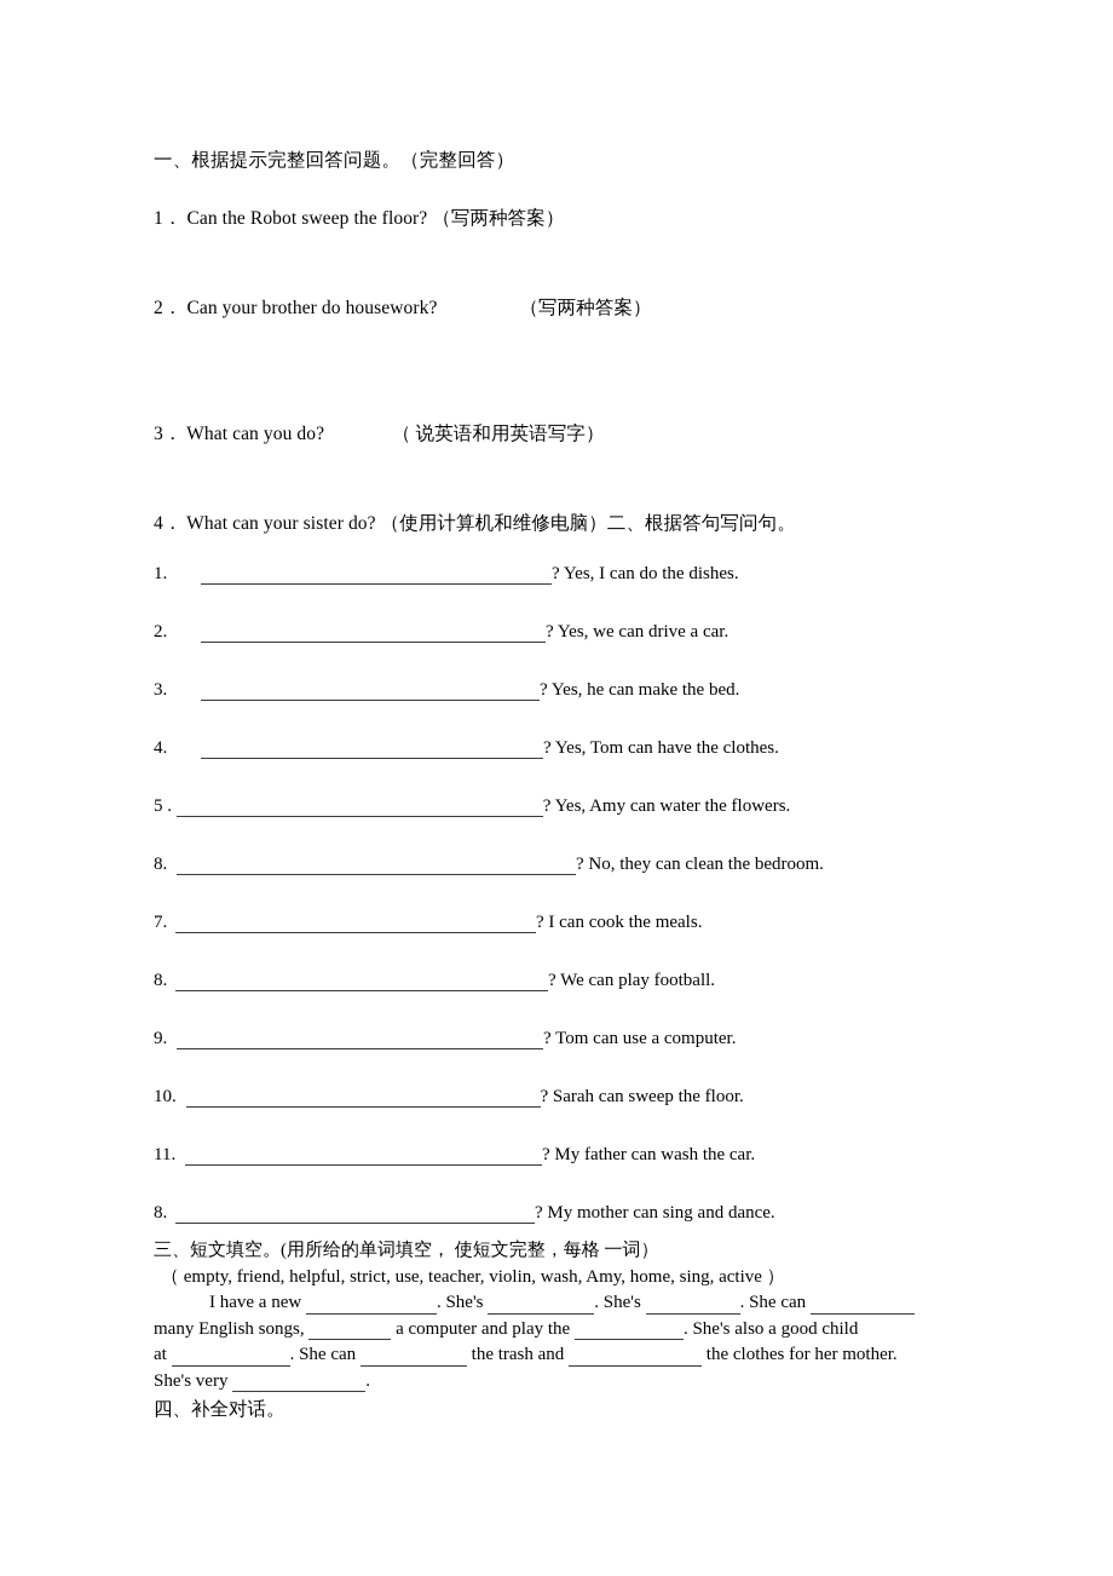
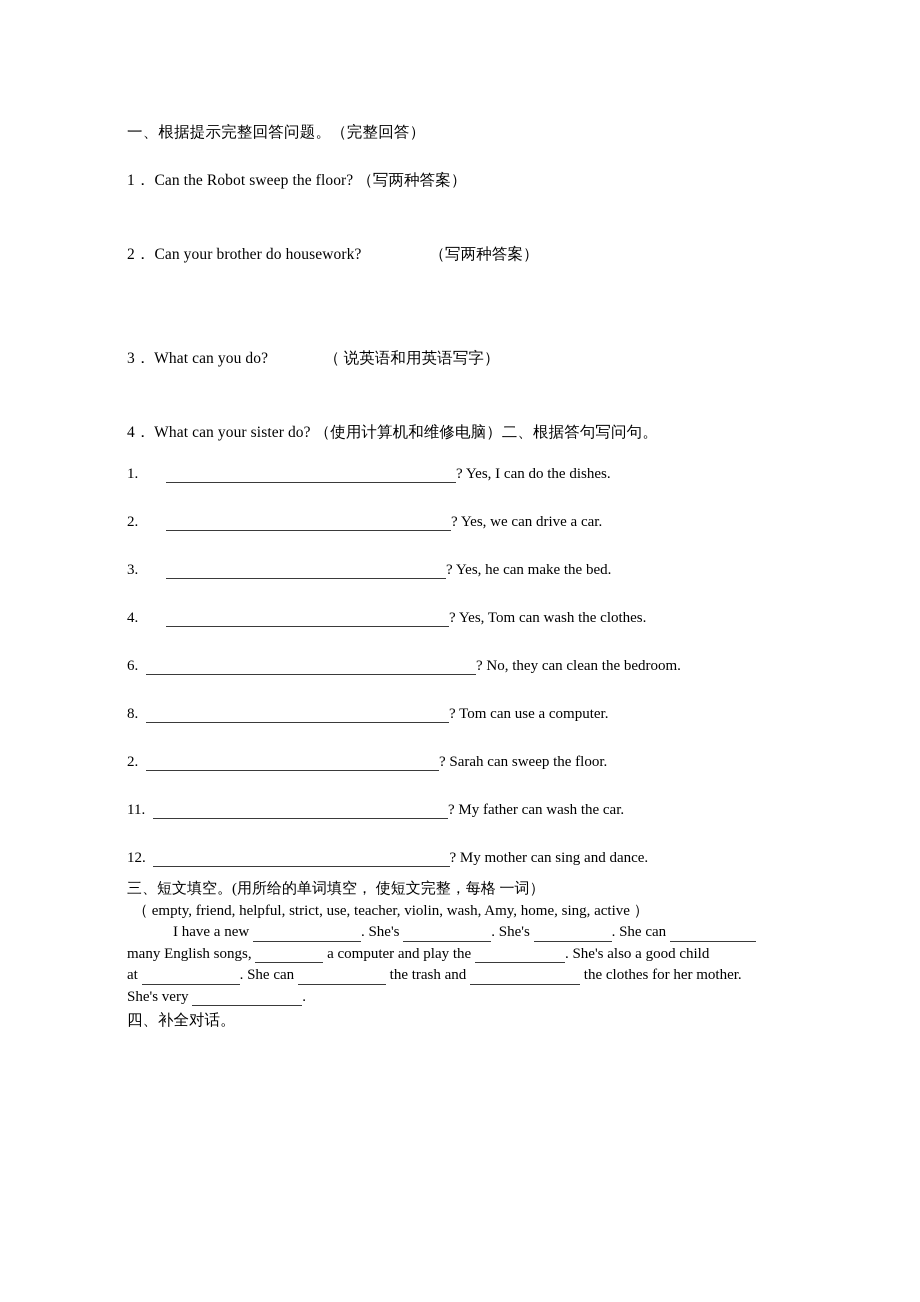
  一、根据提示完整回答问题。（完整回答）
  1． Can the Robot sweep the floor? （写两种答案）
  2． Can your brother do housework? （写两种答案）
  3． What can you do? （ 说英语和用英语写字）
  4． What can your sister do? （使用计算机和维修电脑）二、根据答句写问句。
  1. ? Yes, I can do the dishes.
  2. ? Yes, we can drive a car.
  3. ? Yes, he can make the bed.
- 4. ? Yes, Tom can have the clothes.
+ 4. ? Yes, Tom can wash the clothes.
- 5 . ? Yes, Amy can water the flowers.
- 8. ? No, they can clean the bedroom.
+ 6. ? No, they can clean the bedroom.
- 7. ? I can cook the meals.
- 8. ? We can play football.
- 9. ? Tom can use a computer.
+ 8. ? Tom can use a computer.
- 10. ? Sarah can sweep the floor.
+ 2. ? Sarah can sweep the floor.
  11. ? My father can wash the car.
- 8. ? My mother can sing and dance.
+ 12. ? My mother can sing and dance.
  三、短文填空。(用所给的单词填空， 使短文完整，每格 一词）
  （ empty, friend, helpful, strict, use, teacher, violin, wash, Amy, home, sing, active ）
  I have a new . She's . She's . She can
  many English songs, a computer and play the . She's also a good child
  at . She can the trash and the clothes for her mother.
  She's very .
  四、补全对话。
